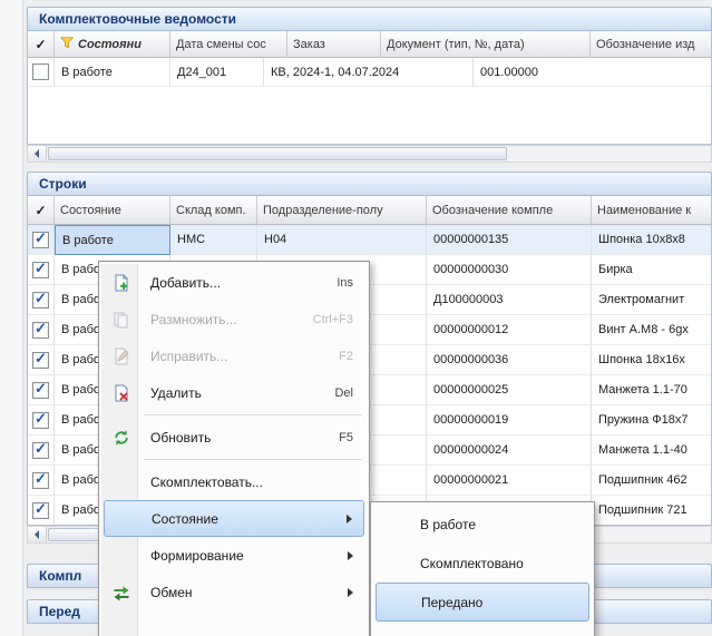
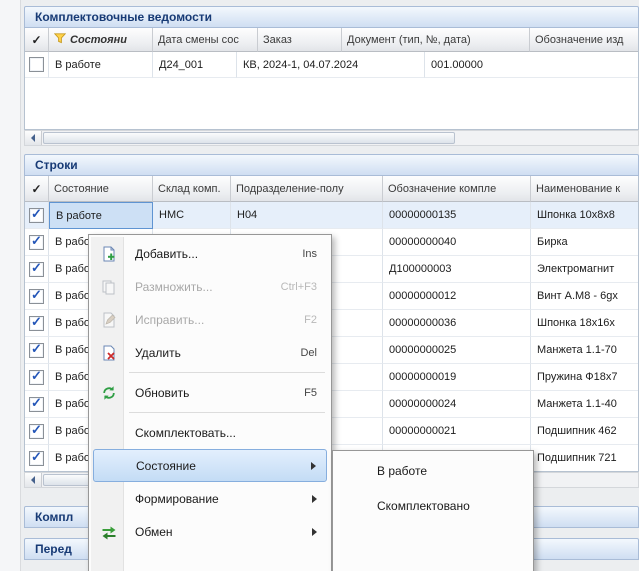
  Комплектовочные ведомости
  ✓
  Состояни
  Дата смены сос
  Заказ
  Документ (тип, №, дата)
  Обозначение изд
  В работе
  Д24_001
  КВ, 2024-1, 04.07.2024
  001.00000
  Строки
  ✓
  Состояние
  Склад комп.
  Подразделение-полу
  Обозначение компле
  Наименование к
  В работе
  НМС
  Н04
  00000000135
  Шпонка 10х8х8
  В рабо
- 00000000030
+ 00000000040
  Бирка
  В рабо
  Д100000003
  Электромагнит
  В рабо
  00000000012
  Винт А.М8 - 6gх
  В рабо
  00000000036
  Шпонка 18х16х
  В рабо
  00000000025
  Манжета 1.1-70
  В рабо
  00000000019
  Пружина Ф18х7
  В рабо
  00000000024
  Манжета 1.1-40
  В рабо
  00000000021
  Подшипник 462
  В рабо
  Подшипник 721
  Компл
  Перед
  Добавить...
  Ins
  Размножить...
  Ctrl+F3
  Исправить...
  F2
  Удалить
  Del
  Обновить
  F5
  Скомплектовать...
  Состояние
  Формирование
  Обмен
  В работе
  Скомплектовано
- Передано
